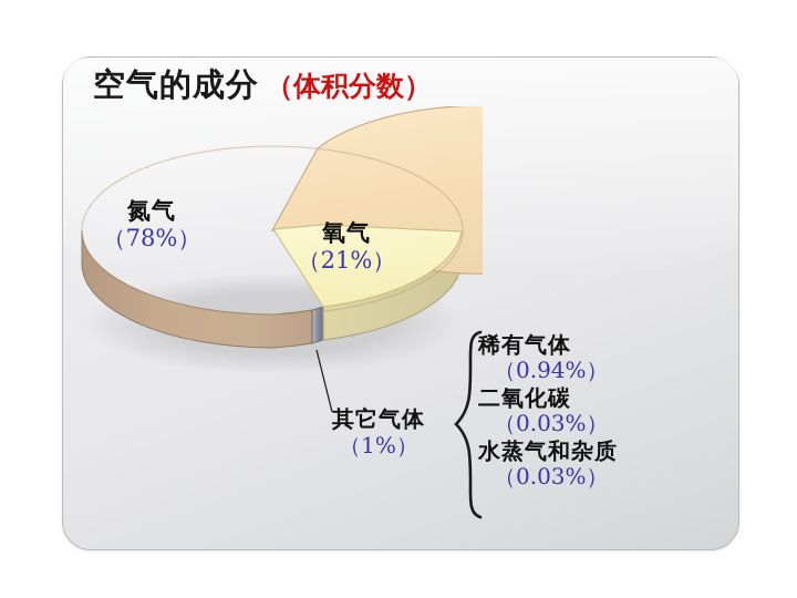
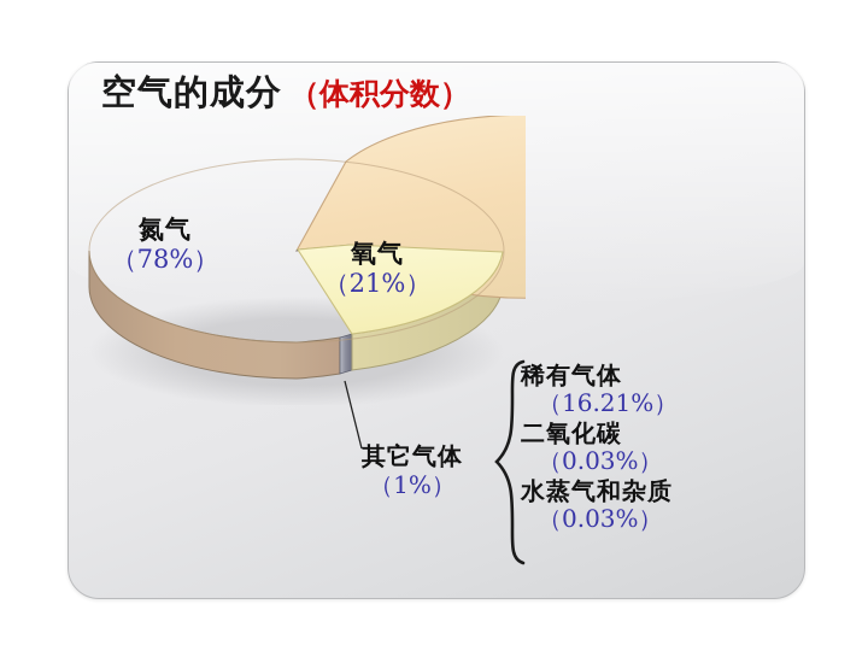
  空气的成分 （体积分数）
  氮气
  （78%）
  氧气
  （21%）
  其它气体
  （1%）
  稀有气体
- （0.94%）
+ （16.21%）
  二氧化碳
  （0.03%）
  水蒸气和杂质
  （0.03%）
